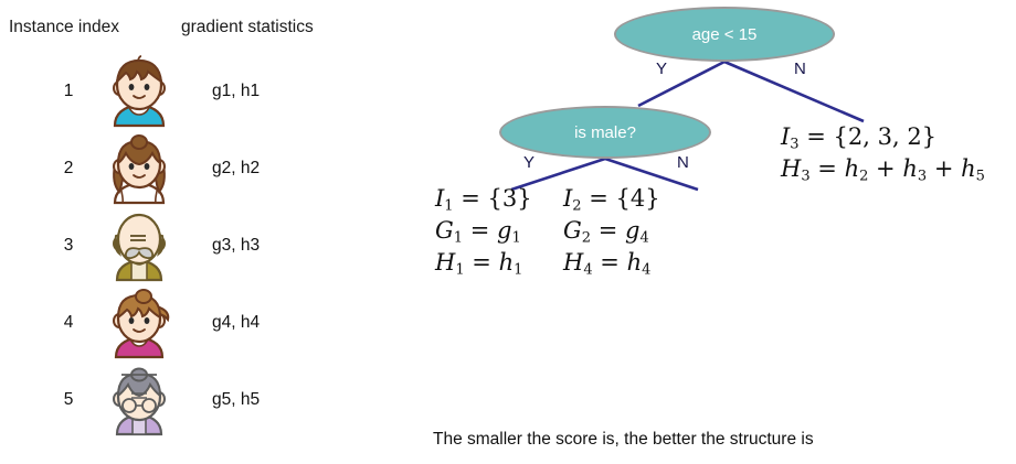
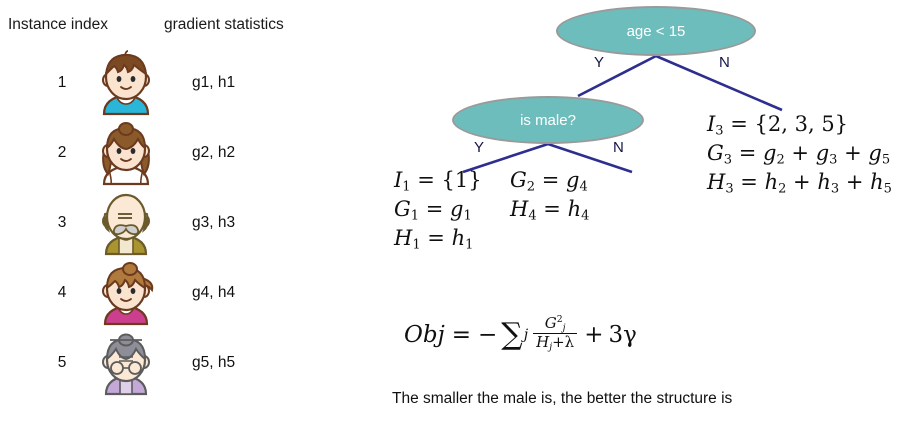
  Instance index
  gradient statistics
  1
  g1, h1
  2
  g2, h2
  3
  g3, h3
  4
  g4, h4
  5
  g5, h5
  age < 15
  is male?
  Y
  N
  Y
  N
- I1 = {3}
+ I1 = {1}
  G1 = g1
  H1 = h1
- I2 = {4}
  G2 = g4
  H4 = h4
- I3 = {2, 3, 2}
+ I3 = {2, 3, 5}
+ G3 = g2 + g3 + g5
  H3 = h2 + h3 + h5
+ Obj
+ =
+ −
+ ∑
+ j
+ G2j
+ Hj+λ
+ +
+ 3γ
- The smaller the score is, the better the structure is
+ The smaller the male is, the better the structure is
